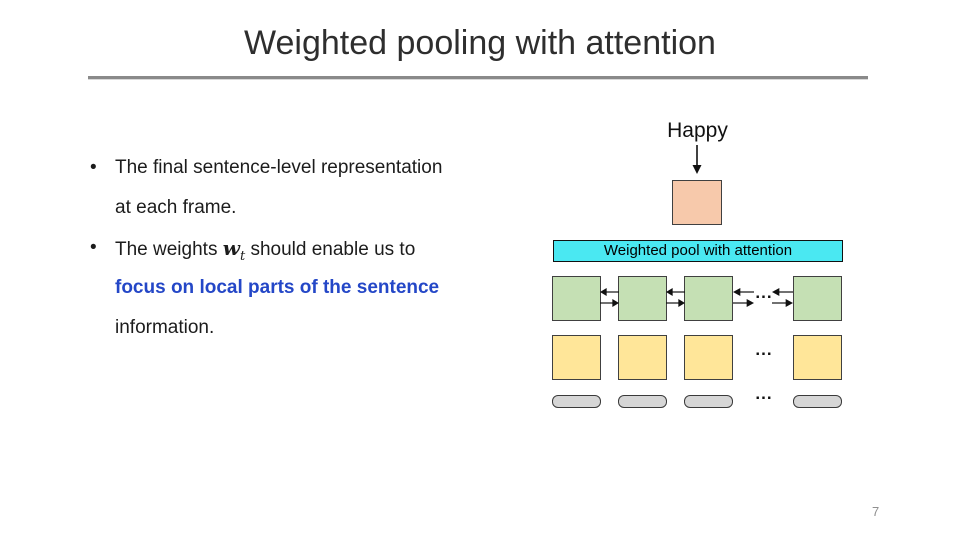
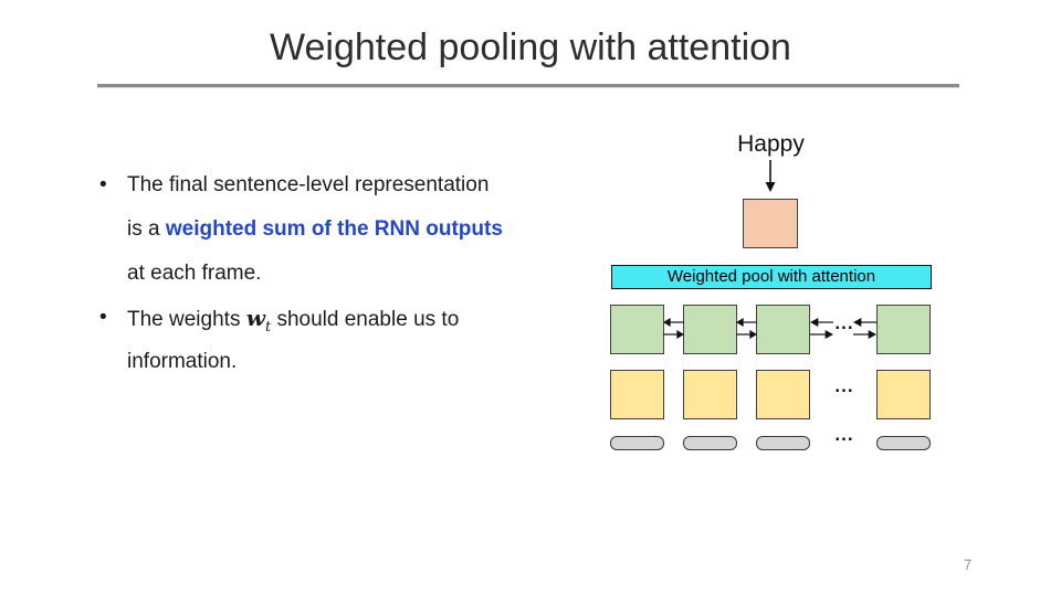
  Weighted pooling with attention
  •
  The final sentence-level representation
+ is a weighted sum of the RNN outputs
  at each frame.
  •
  The weights wt should enable us to
- focus on local parts of the sentence
  information.
  Happy
  Weighted pool with attention
  ...
  ...
  ...
  7
